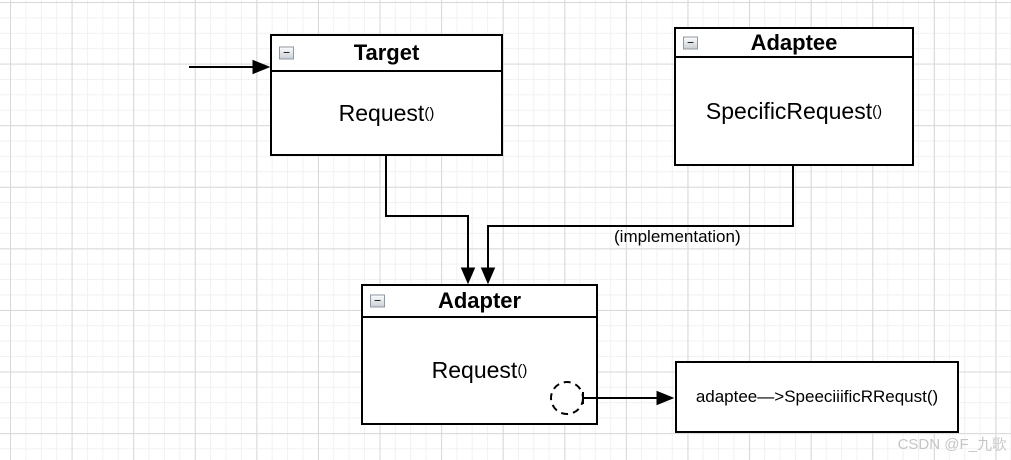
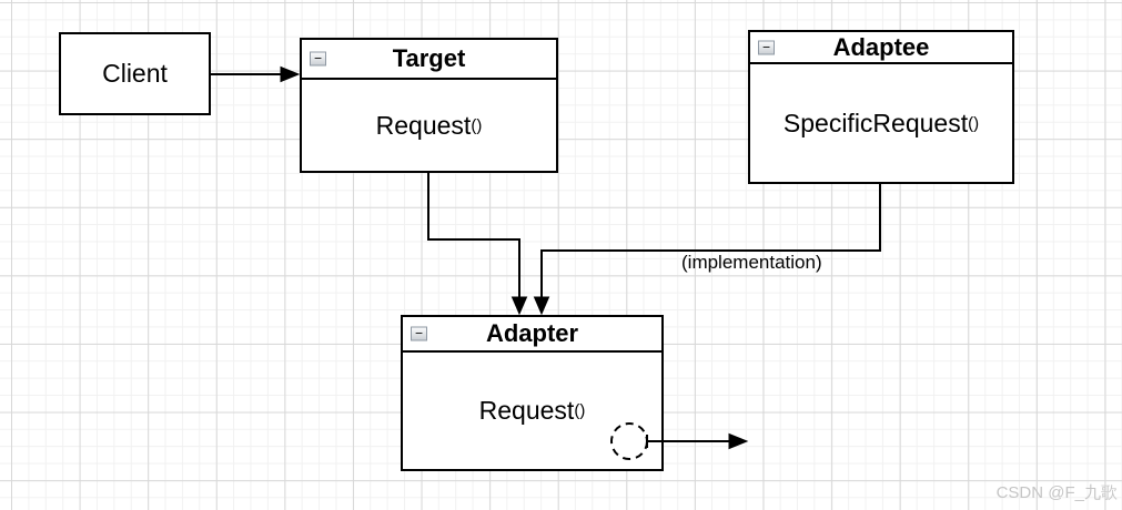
+ Client
  −
  Target
  Request
  ()
  −
  Adaptee
  SpecificRequest
  ()
  −
  Adapter
  Request
  ()
- adaptee—>SpeeciiificRRequst()
  (implementation)
  CSDN @F_九歌
